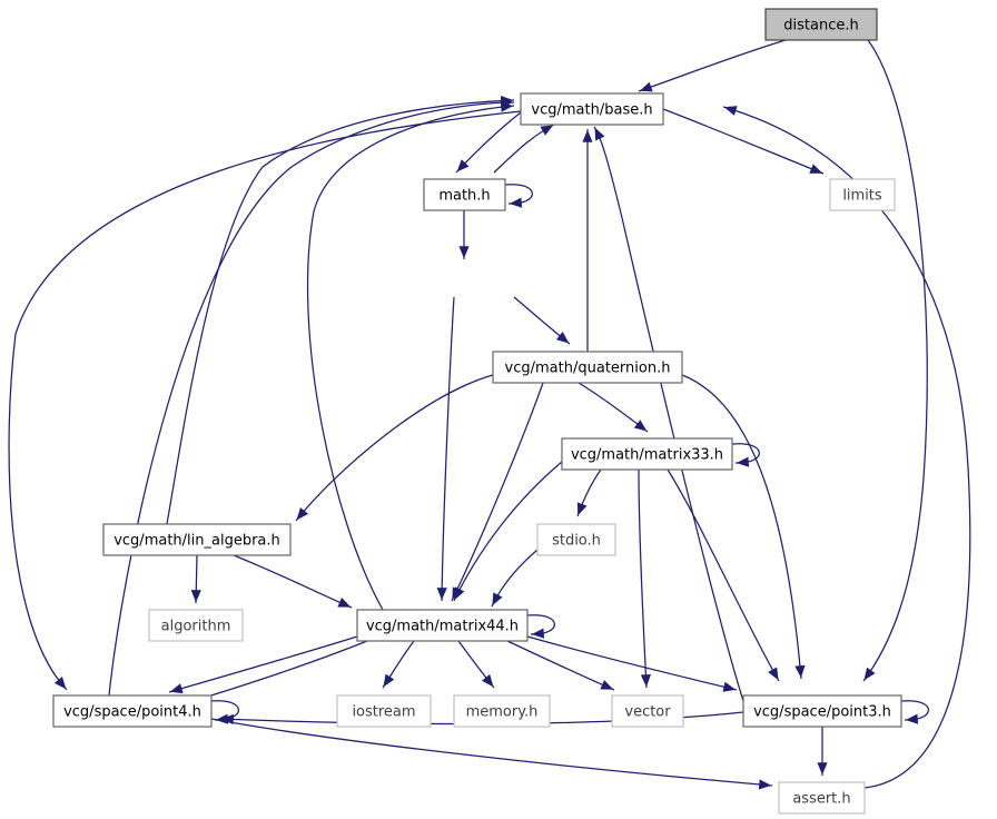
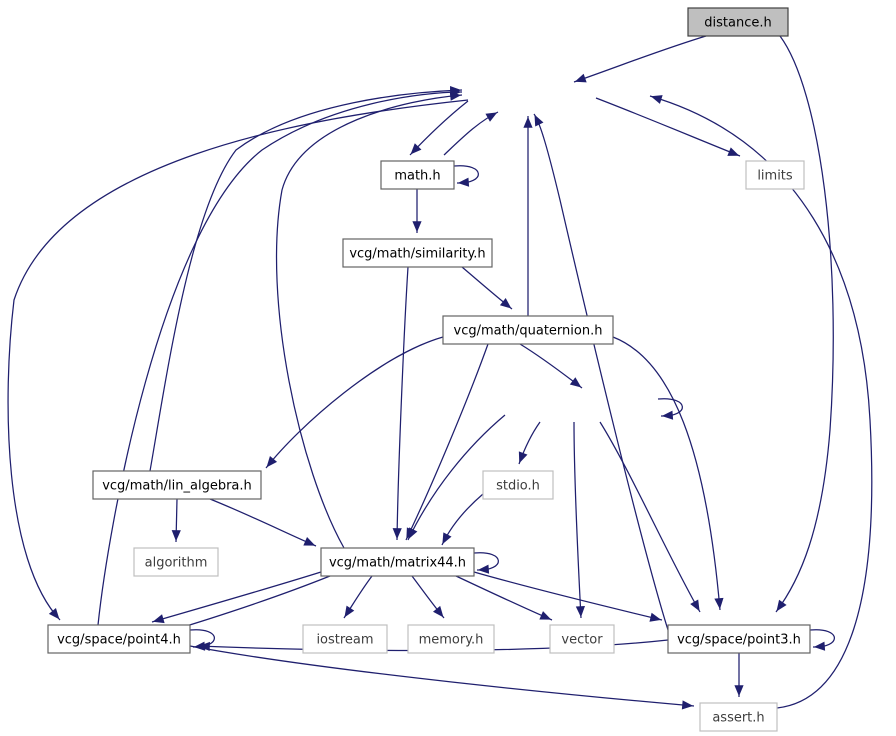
  distance.h
- vcg/math/base.h
  limits
  math.h
+ vcg/math/similarity.h
  vcg/math/quaternion.h
- vcg/math/matrix33.h
  stdio.h
  vcg/math/lin_algebra.h
  algorithm
  vcg/math/matrix44.h
  vcg/space/point4.h
  iostream
  memory.h
  vector
  vcg/space/point3.h
  assert.h
